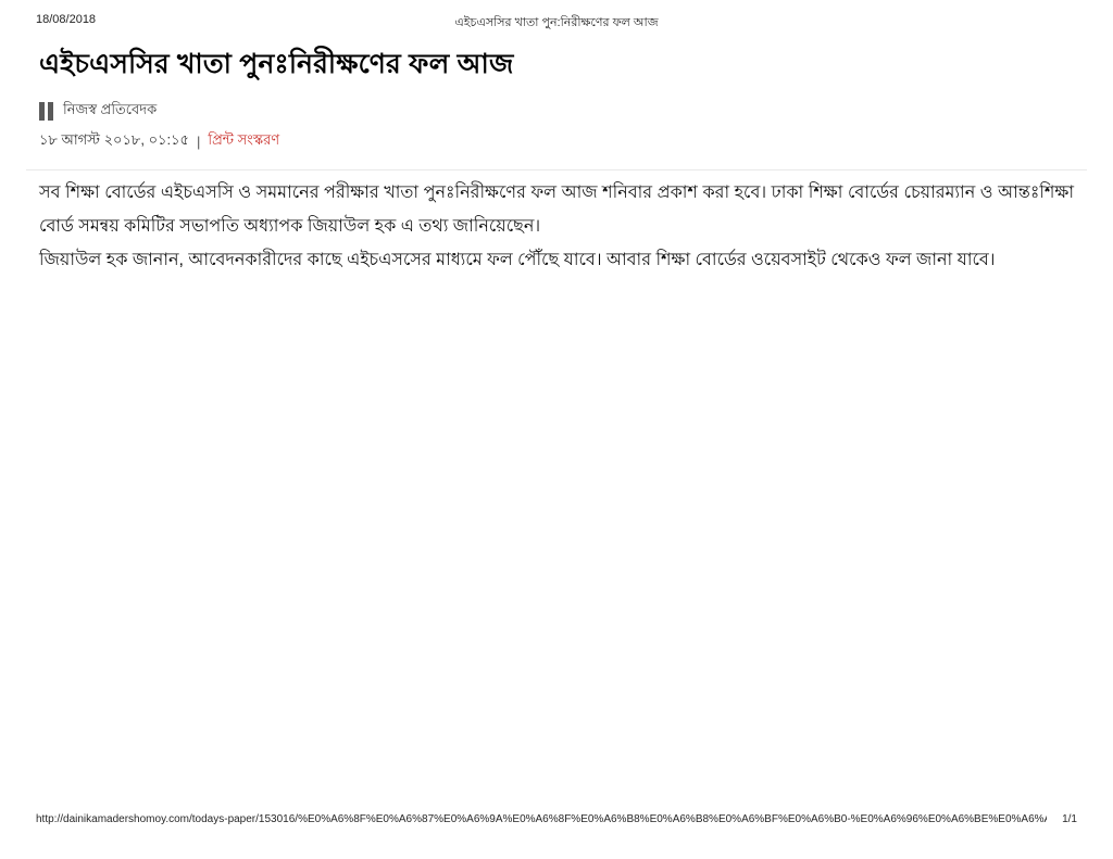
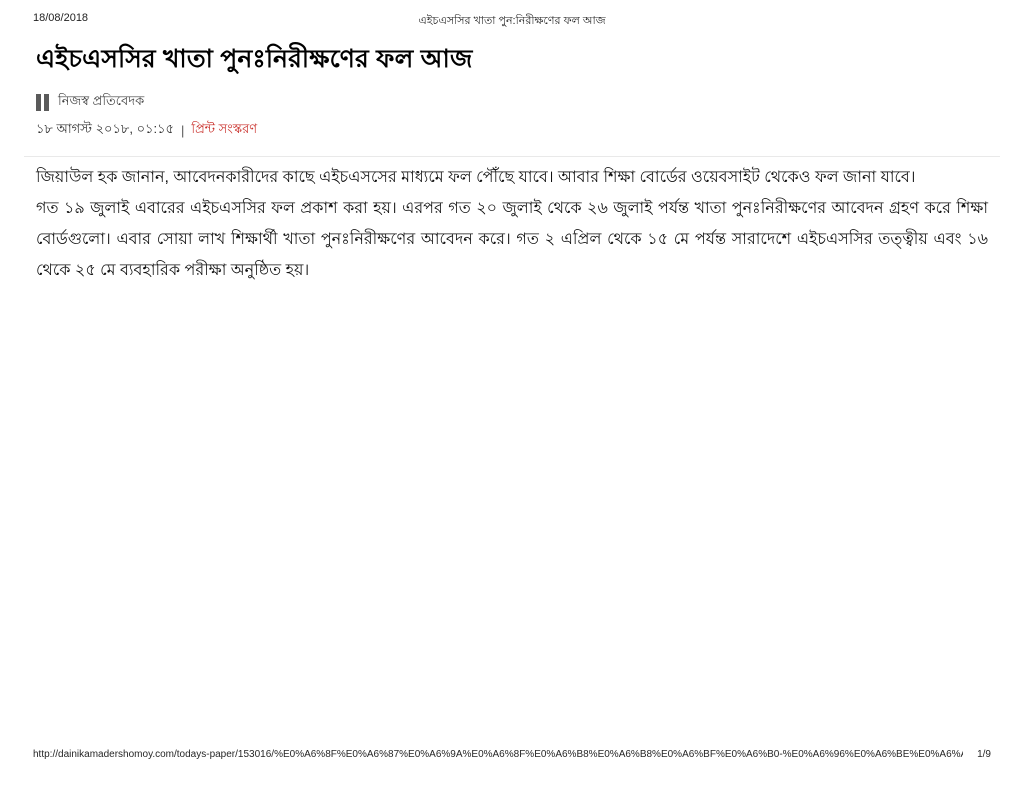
  18/08/2018
  এইচএসসির খাতা পুন:নিরীক্ষণের ফল আজ
  এইচএসসির খাতা পুনঃনিরীক্ষণের ফল আজ
  নিজস্ব প্রতিবেদক
  ১৮ আগস্ট ২০১৮, ০১:১৫
  |
  প্রিন্ট সংস্করণ
- সব শিক্ষা বোর্ডের এইচএসসি ও সমমানের পরীক্ষার খাতা পুনঃনিরীক্ষণের ফল আজ শনিবার প্রকাশ করা হবে। ঢাকা শিক্ষা বোর্ডের চেয়ারম্যান ও আন্তঃশিক্ষা বোর্ড সমন্বয় কমিটির সভাপতি অধ্যাপক জিয়াউল হক এ তথ্য জানিয়েছেন।
  জিয়াউল হক জানান, আবেদনকারীদের কাছে এইচএসসের মাধ্যমে ফল পৌঁছে যাবে। আবার শিক্ষা বোর্ডের ওয়েবসাইট থেকেও ফল জানা যাবে।
+ গত ১৯ জুলাই এবারের এইচএসসির ফল প্রকাশ করা হয়। এরপর গত ২০ জুলাই থেকে ২৬ জুলাই পর্যন্ত খাতা পুনঃনিরীক্ষণের আবেদন গ্রহণ করে শিক্ষা বোর্ডগুলো। এবার সোয়া লাখ শিক্ষার্থী খাতা পুনঃনিরীক্ষণের আবেদন করে। গত ২ এপ্রিল থেকে ১৫ মে পর্যন্ত সারাদেশে এইচএসসির তত্ত্বীয় এবং ১৬ থেকে ২৫ মে ব্যবহারিক পরীক্ষা অনুষ্ঠিত হয়।
  http://dainikamadershomoy.com/todays-paper/153016/%E0%A6%8F%E0%A6%87%E0%A6%9A%E0%A6%8F%E0%A6%B8%E0%A6%B8%E0%A6%BF%E0%A6%B0-%E0%A6%96%E0%A6%BE%E0%A6%
- 1/1
+ 1/9
